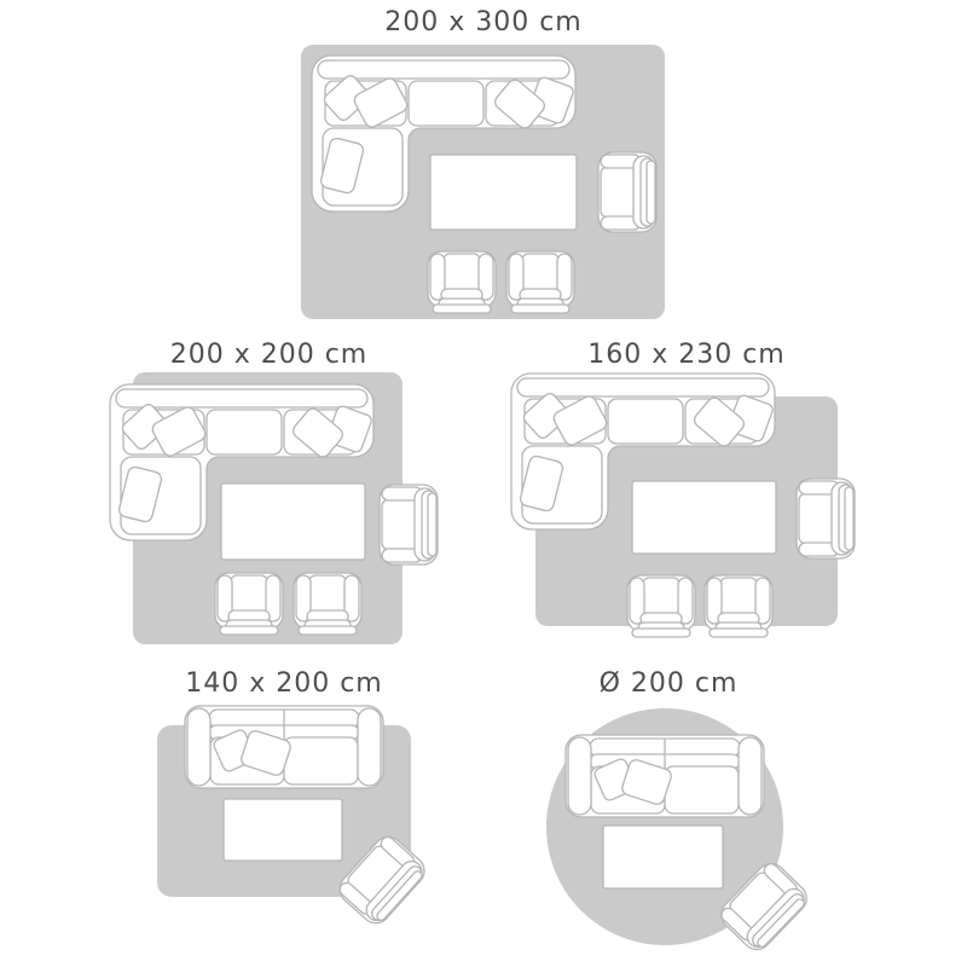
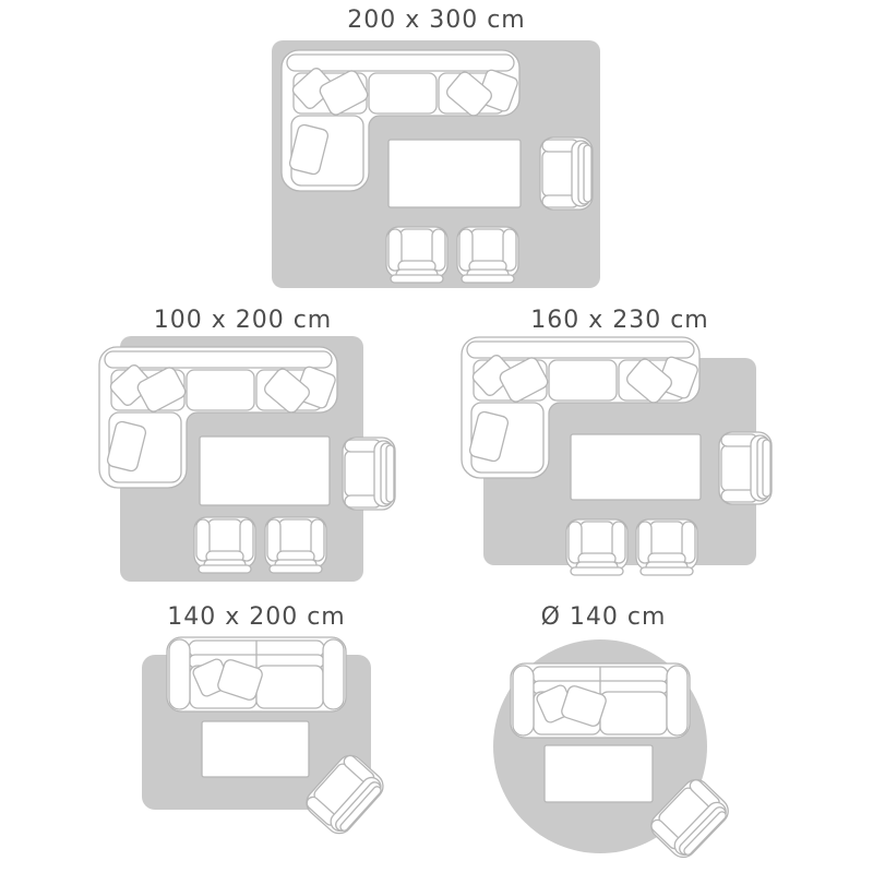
  200 x 300 cm
- 200 x 200 cm
+ 100 x 200 cm
  160 x 230 cm
  140 x 200 cm
- Ø 200 cm
+ Ø 140 cm
